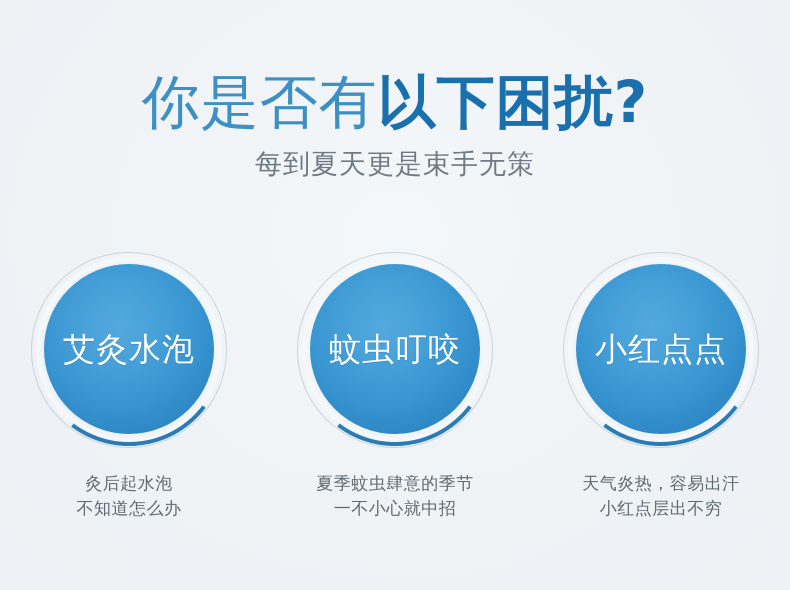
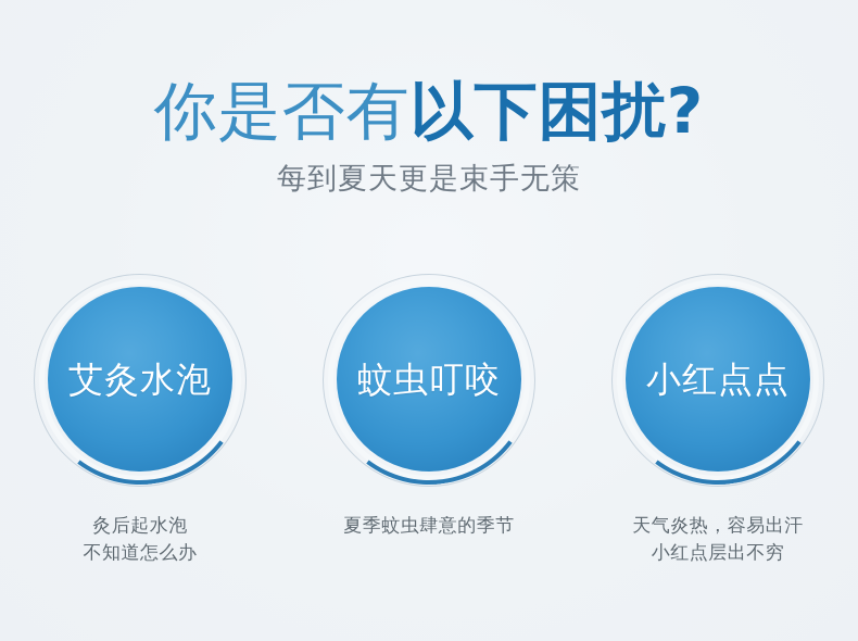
  你是否有以下困扰?
  每到夏天更是束手无策
  艾灸水泡
  灸后起水泡
  不知道怎么办
  蚊虫叮咬
  夏季蚊虫肆意的季节
- 一不小心就中招
  小红点点
  天气炎热，容易出汗
  小红点层出不穷
